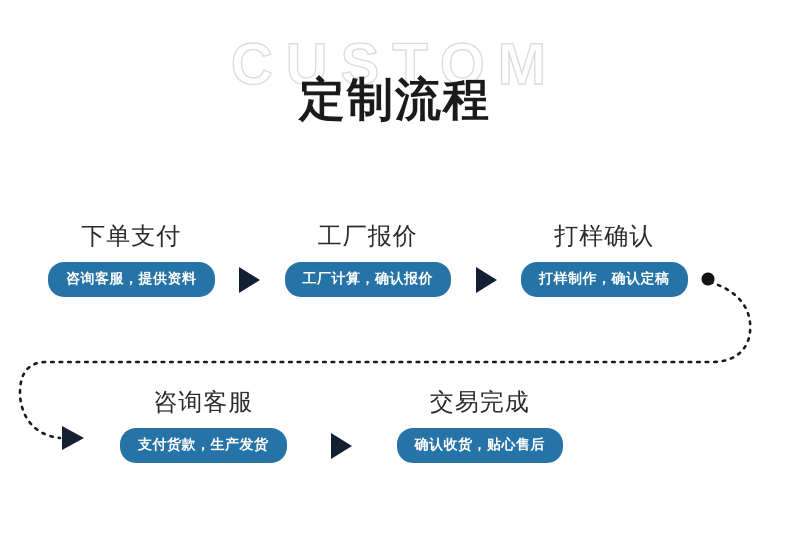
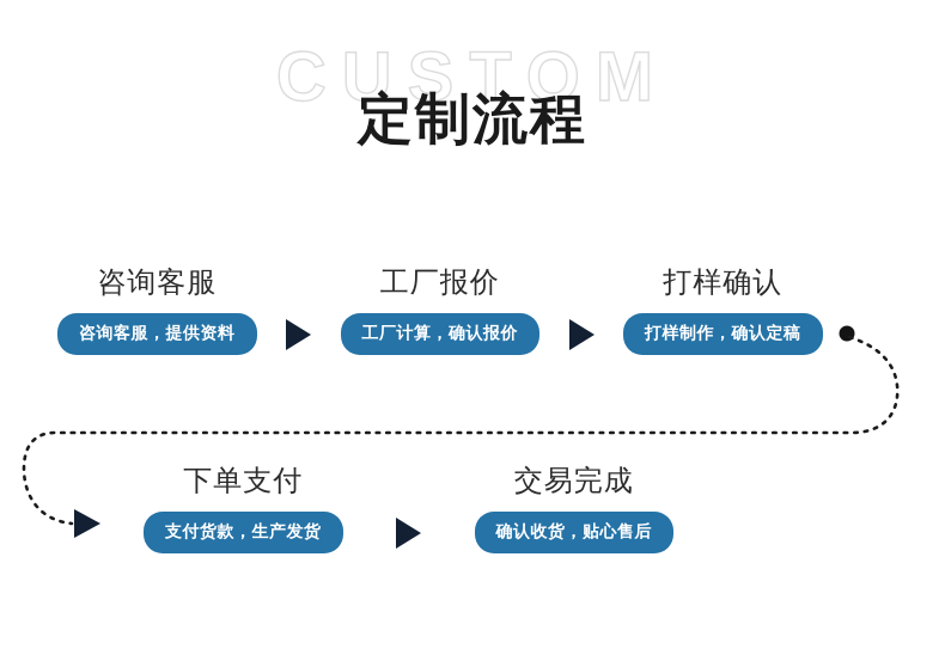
  CUSTOM
  定制流程
- 下单支付
+ 咨询客服
  咨询客服，提供资料
  工厂报价
  工厂计算，确认报价
  打样确认
  打样制作，确认定稿
- 咨询客服
+ 下单支付
  支付货款，生产发货
  交易完成
  确认收货，贴心售后
